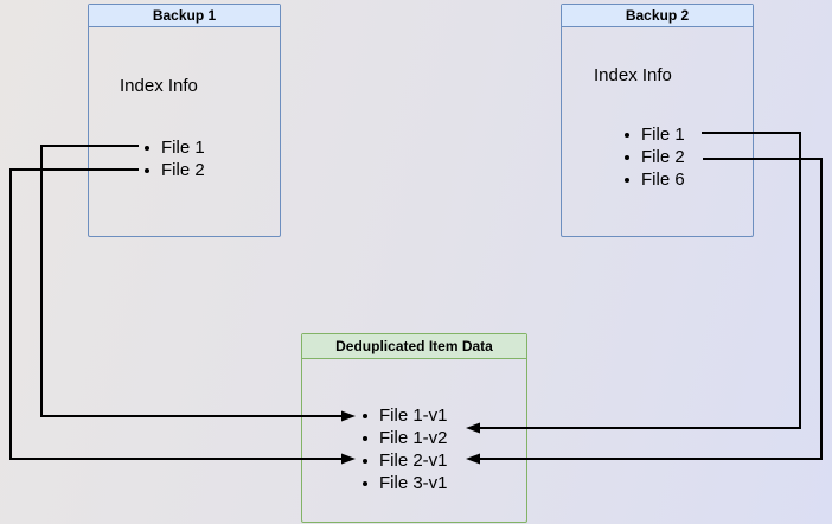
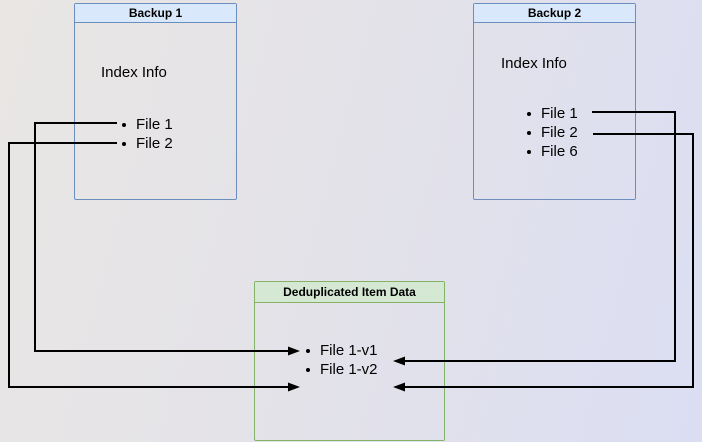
  Backup 1
  Index Info
  File 1
  File 2
  Backup 2
  Index Info
  File 1
  File 2
  File 6
  Deduplicated Item Data
  File 1-v1
  File 1-v2
- File 2-v1
- File 3-v1
